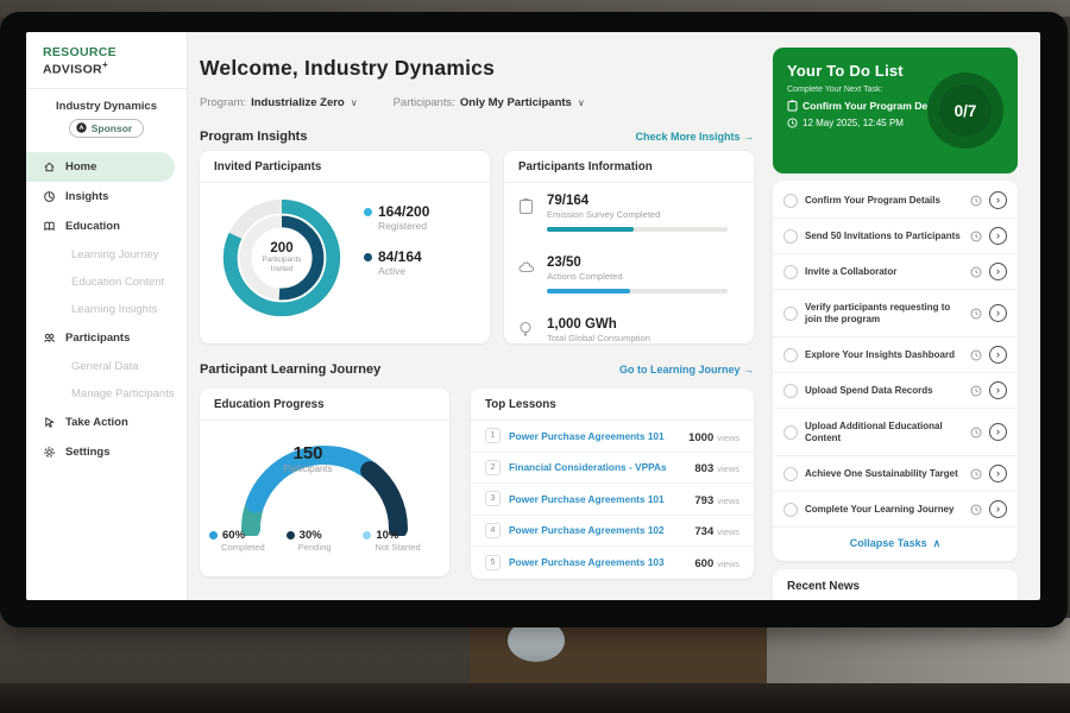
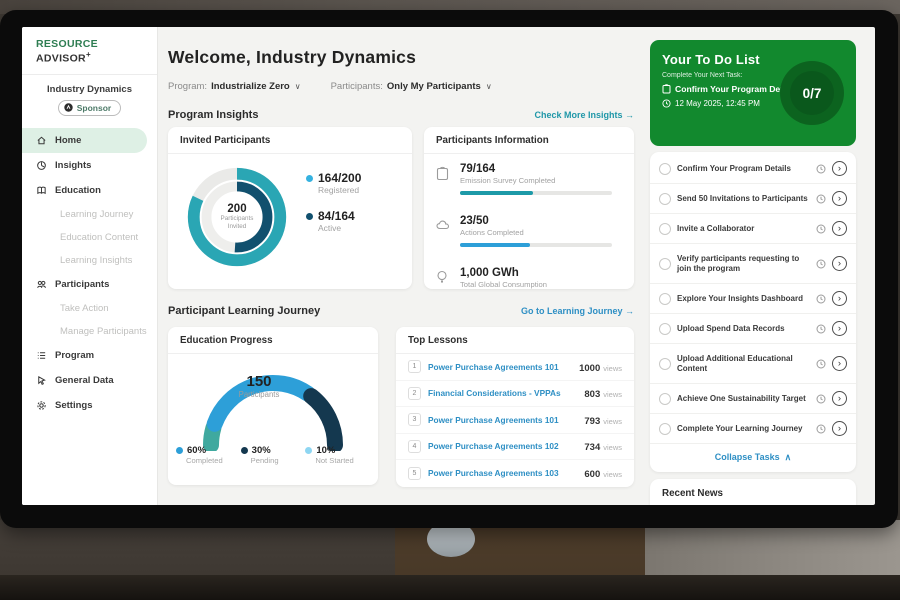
  RESOURCE ADVISOR+
  Industry Dynamics
  Sponsor
  Home
  Insights
  Education
  Learning Journey
  Education Content
  Learning Insights
  Participants
- General Data
+ Take Action
  Manage Participants
+ Program
- Take Action
+ General Data
  Settings
  Welcome, Industry Dynamics
  Program: Industrialize Zero ∨
  Participants: Only My Participants ∨
  Program Insights
  Check More Insights →
  Invited Participants
  200
  164/200
  Registered
  84/164
  Active
  Participants Information
  79/164
  Emission Survey Completed
  23/50
  Actions Completed
  1,000 GWh
  Total Global Consumption
  Participant Learning Journey
  Go to Learning Journey →
  Education Progress
  150
  Participants
  60%
  Completed
  30%
  Pending
  10%
  Not Started
  Top Lessons
  Power Purchase Agreements 101
  1000 views
  Financial Considerations - VPPAs
  803 views
  Power Purchase Agreements 101
  793 views
  Power Purchase Agreements 102
  734 views
  Power Purchase Agreements 103
  600 views
  Your To Do List
  Confirm Your Program De
  12 May 2025, 12:45 PM
  0/7
  Confirm Your Program Details
  ›
  Send 50 Invitations to Participants
  ›
  Invite a Collaborator
  ›
  Verify participants requesting to join the program
  ›
  Explore Your Insights Dashboard
  ›
  Upload Spend Data Records
  ›
  Upload Additional Educational Content
  ›
  Achieve One Sustainability Target
  ›
  Complete Your Learning Journey
  ›
  Collapse Tasks
  ∧
  Recent News
